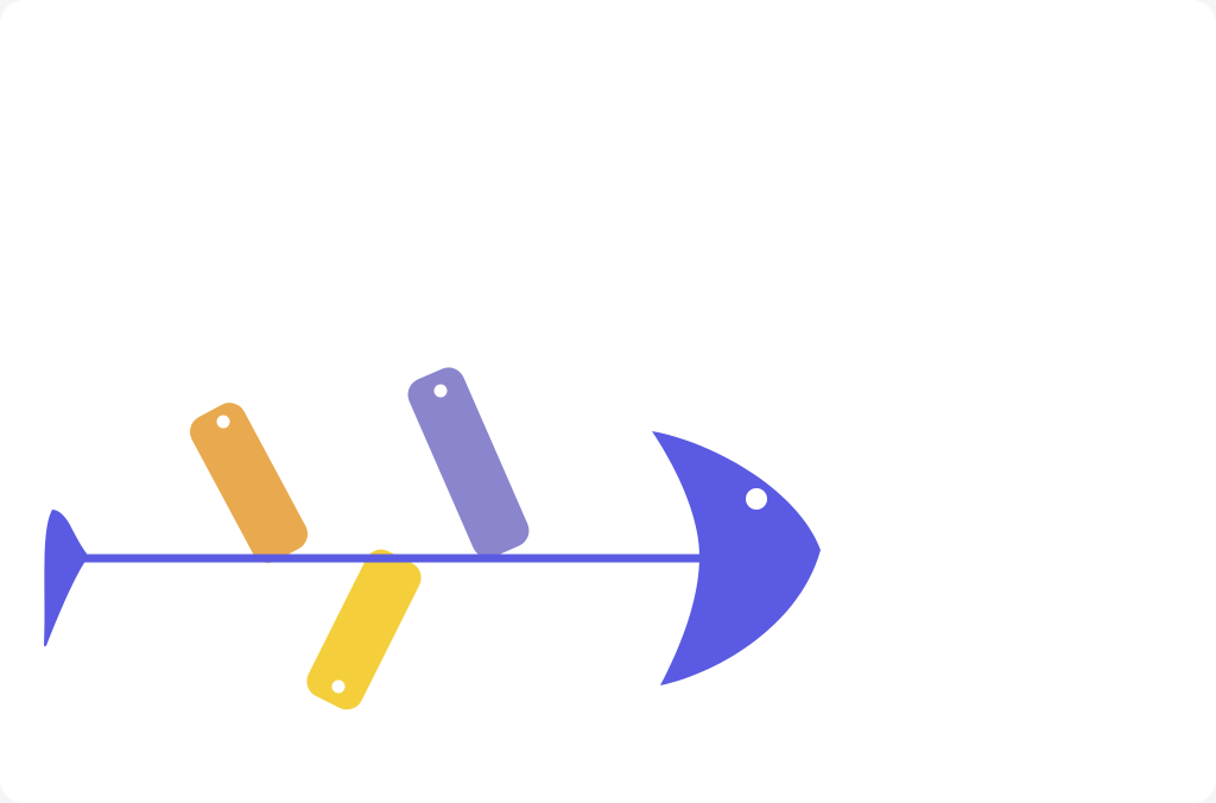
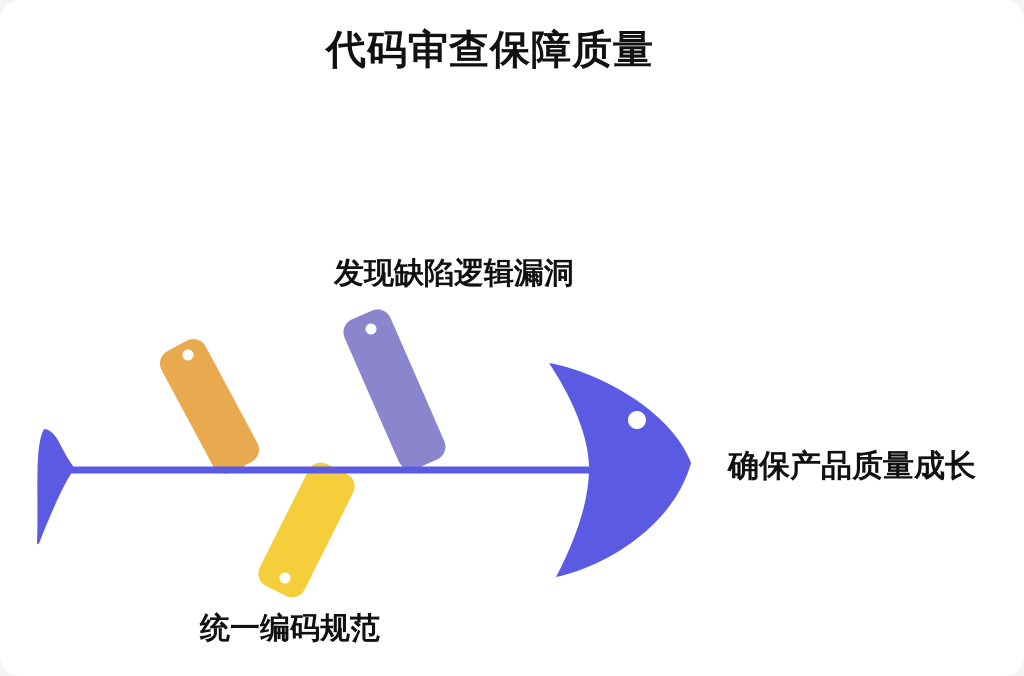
+ 代码审查保障质量
+ 发现缺陷逻辑漏洞
+ 统一编码规范
+ 确保产品质量成长
